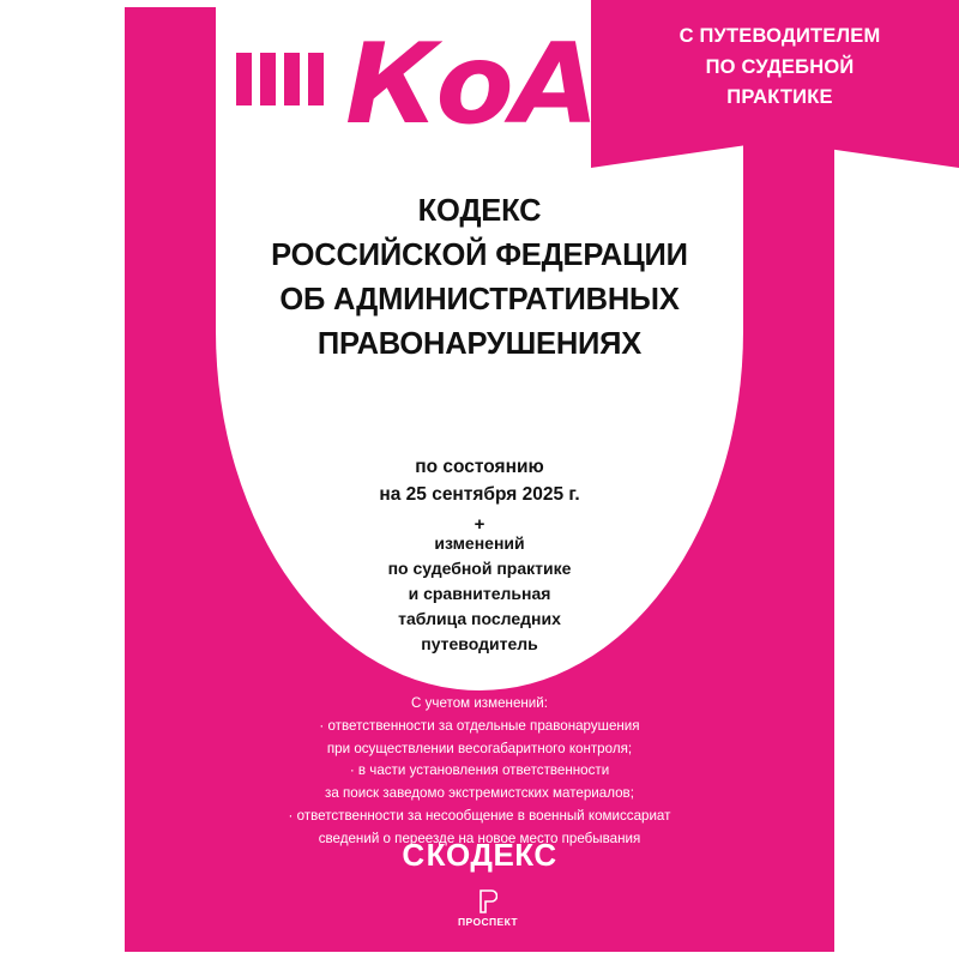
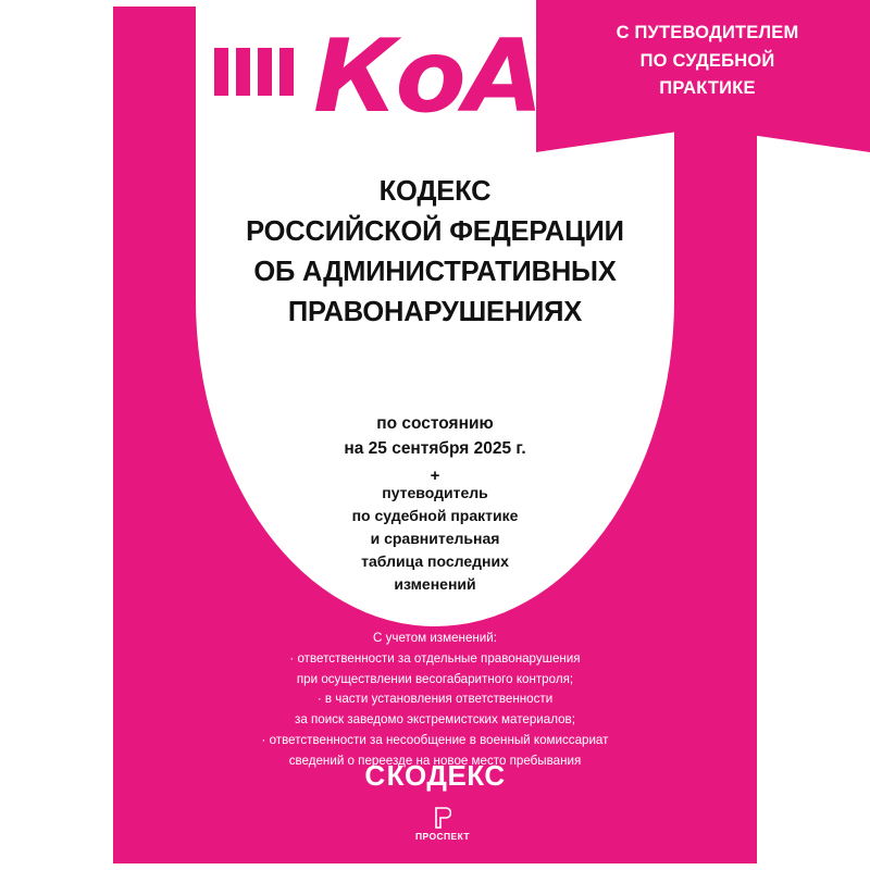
  КоА
  С ПУТЕВОДИТЕЛЕМ
  ПО СУДЕБНОЙ
  ПРАКТИКЕ
  КОДЕКС
  РОССИЙСКОЙ ФЕДЕРАЦИИ
  ОБ АДМИНИСТРАТИВНЫХ
  ПРАВОНАРУШЕНИЯХ
  по состоянию
  на 25 сентября 2025 г.
  +
- изменений
+ путеводитель
  по судебной практике
  и сравнительная
  таблица последних
- путеводитель
+ изменений
  С учетом изменений:
  · ответственности за отдельные правонарушения
  при осуществлении весогабаритного контроля;
  · в части установления ответственности
  за поиск заведомо экстремистских материалов;
  · ответственности за несообщение в военный комиссариат
  сведений о переезде на новое место пребывания
  CКОДЕКС
  ПРОСПЕКТ
